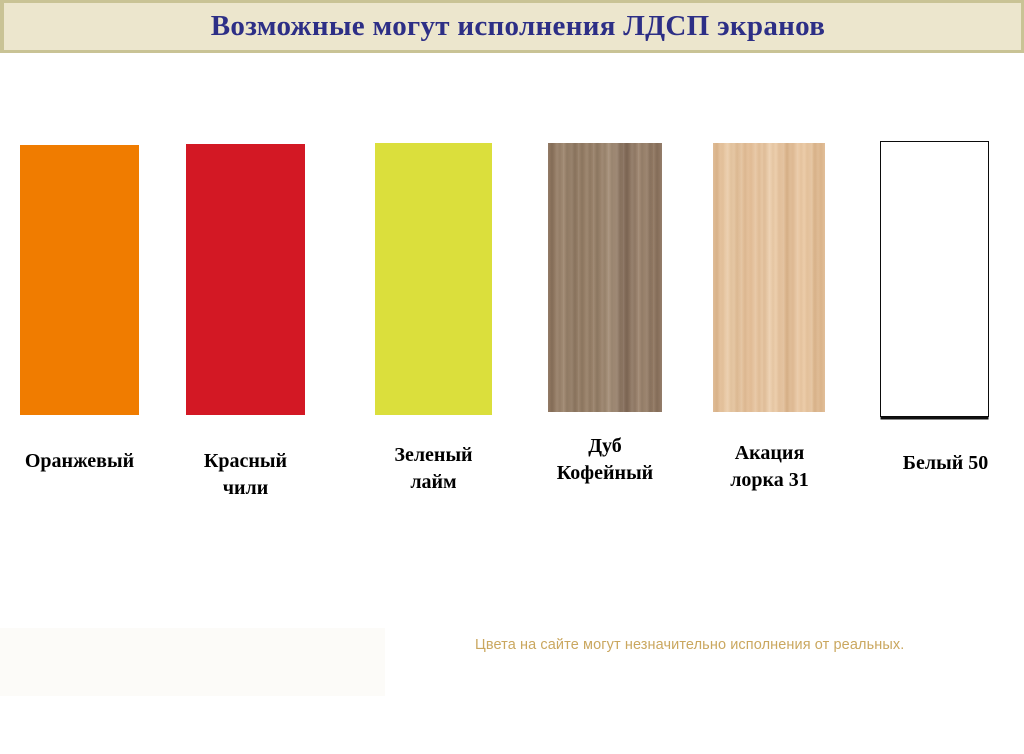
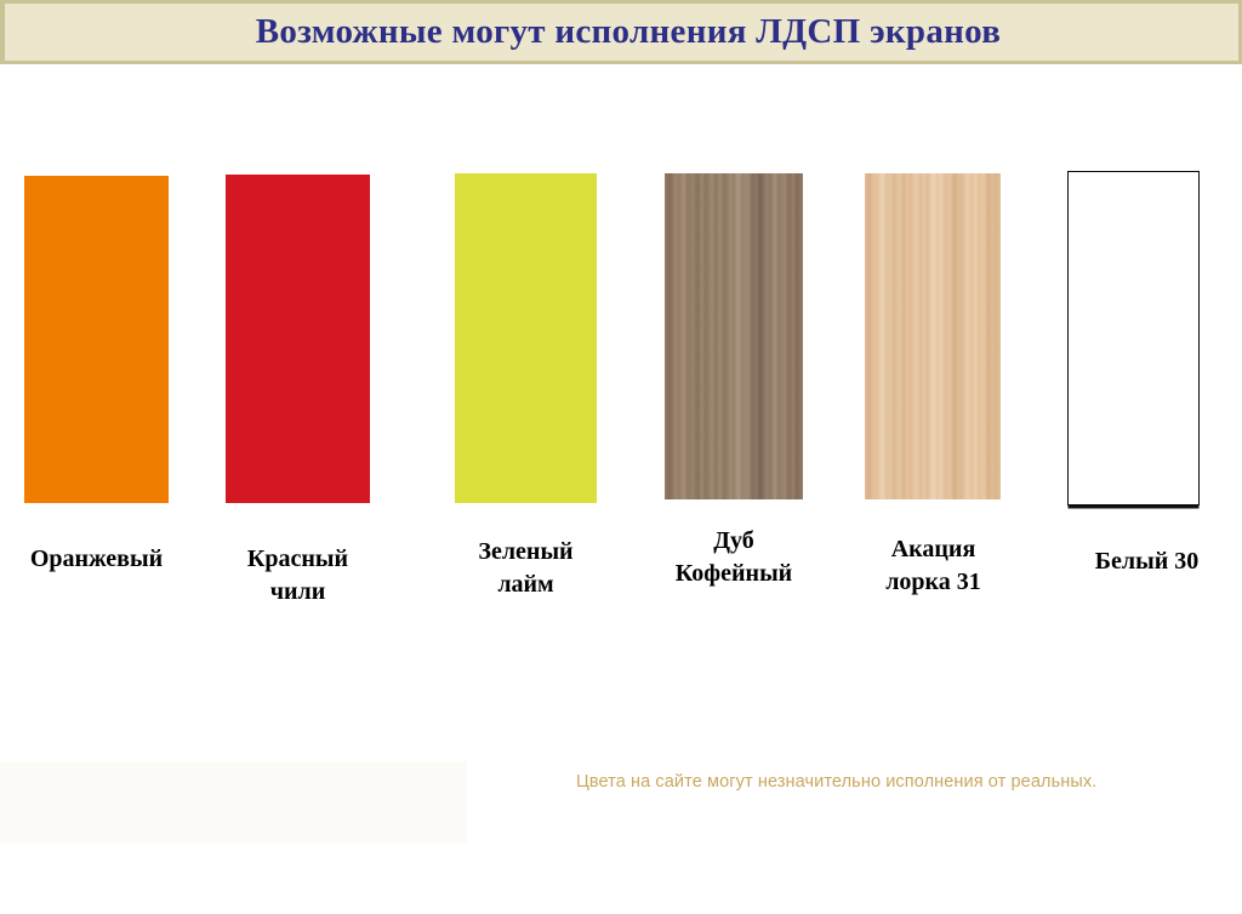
  Возможные могут исполнения ЛДСП экранов
  Оранжевый
  Красный
  чили
  Зеленый
  лайм
  Дуб
  Кофейный
  Акация
  лорка 31
- Белый 50
+ Белый 30
  Цвета на сайте могут незначительно исполнения от реальных.
